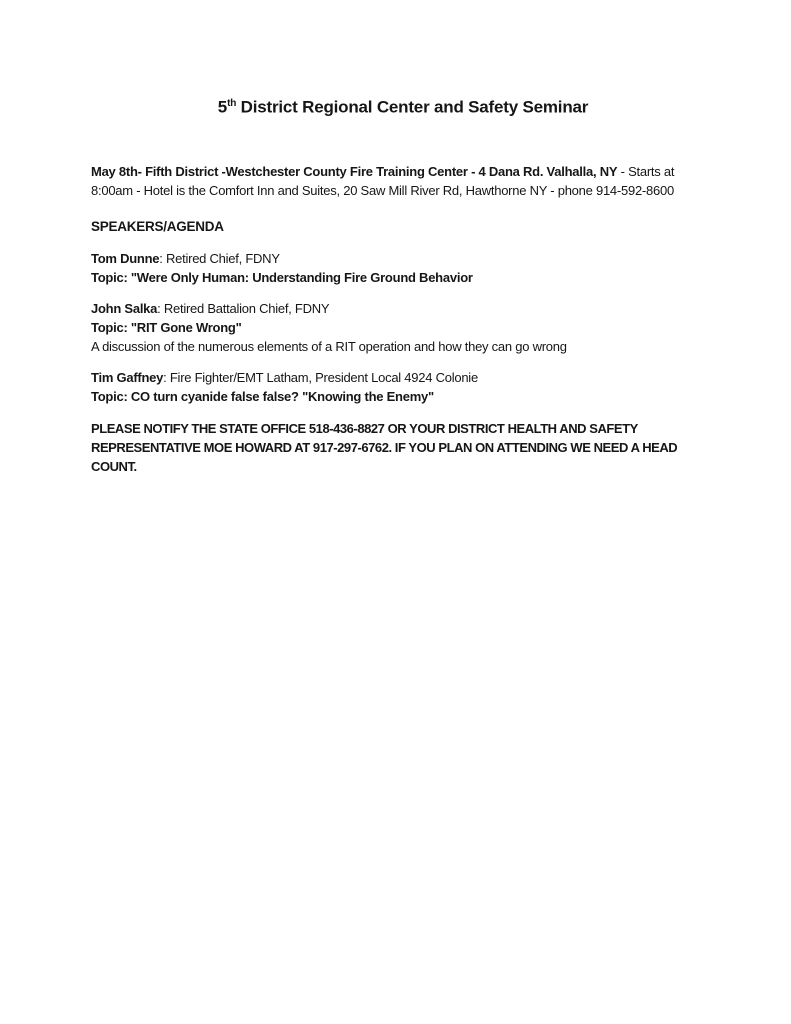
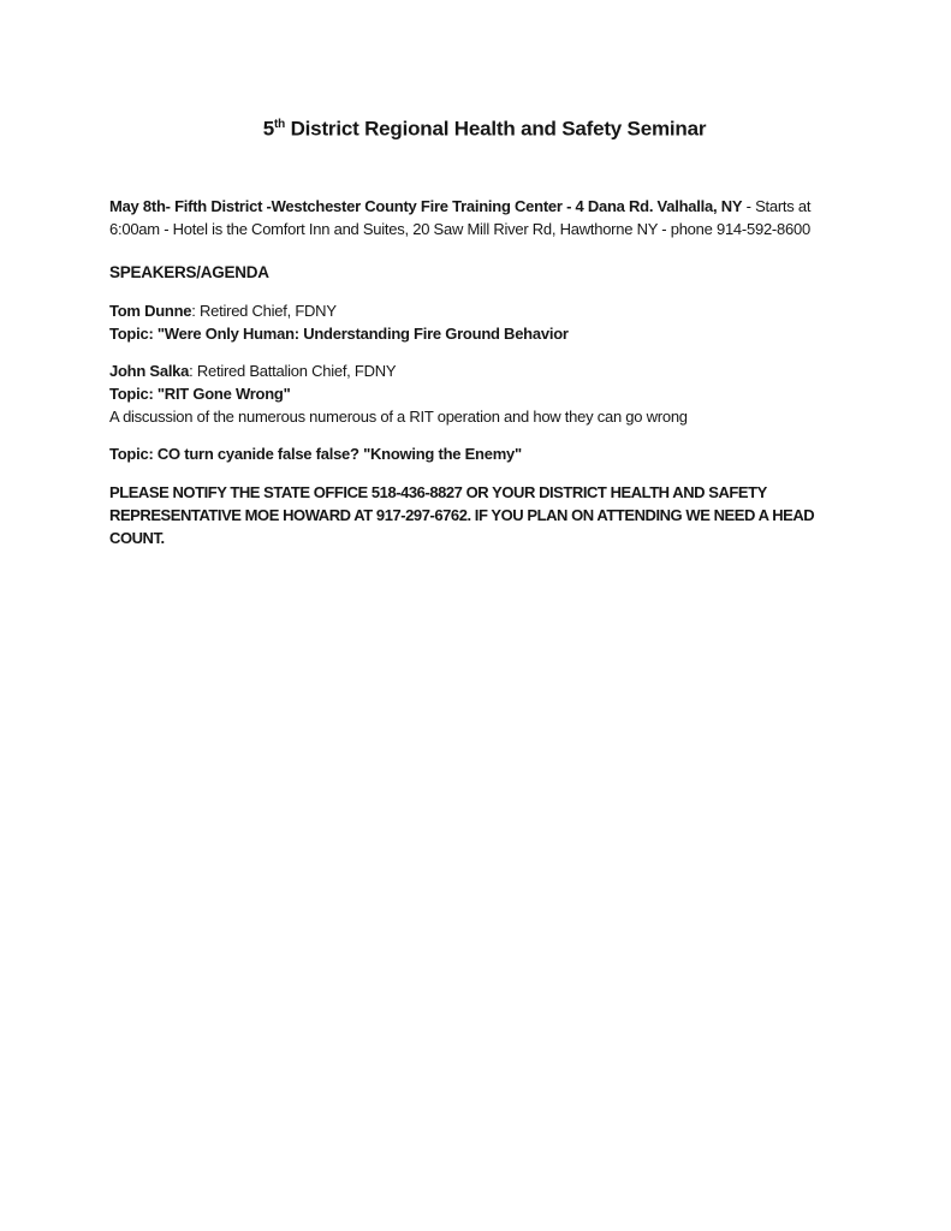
- 5th District Regional Center and Safety Seminar
+ 5th District Regional Health and Safety Seminar
- May 8th- Fifth District -Westchester County Fire Training Center - 4 Dana Rd. Valhalla, NY - Starts at 8:00am - Hotel is the Comfort Inn and Suites, 20 Saw Mill River Rd, Hawthorne NY - phone 914-592-8600
+ May 8th- Fifth District -Westchester County Fire Training Center - 4 Dana Rd. Valhalla, NY - Starts at 6:00am - Hotel is the Comfort Inn and Suites, 20 Saw Mill River Rd, Hawthorne NY - phone 914-592-8600
  SPEAKERS/AGENDA
  Tom Dunne: Retired Chief, FDNY
  Topic: "Were Only Human: Understanding Fire Ground Behavior
  John Salka: Retired Battalion Chief, FDNY
  Topic: "RIT Gone Wrong"
- A discussion of the numerous elements of a RIT operation and how they can go wrong
+ A discussion of the numerous numerous of a RIT operation and how they can go wrong
- Tim Gaffney: Fire Fighter/EMT Latham, President Local 4924 Colonie
  Topic: CO turn cyanide false false? "Knowing the Enemy"
  PLEASE NOTIFY THE STATE OFFICE 518-436-8827 OR YOUR DISTRICT HEALTH AND SAFETY REPRESENTATIVE MOE HOWARD AT 917-297-6762. IF YOU PLAN ON ATTENDING WE NEED A HEAD COUNT.
